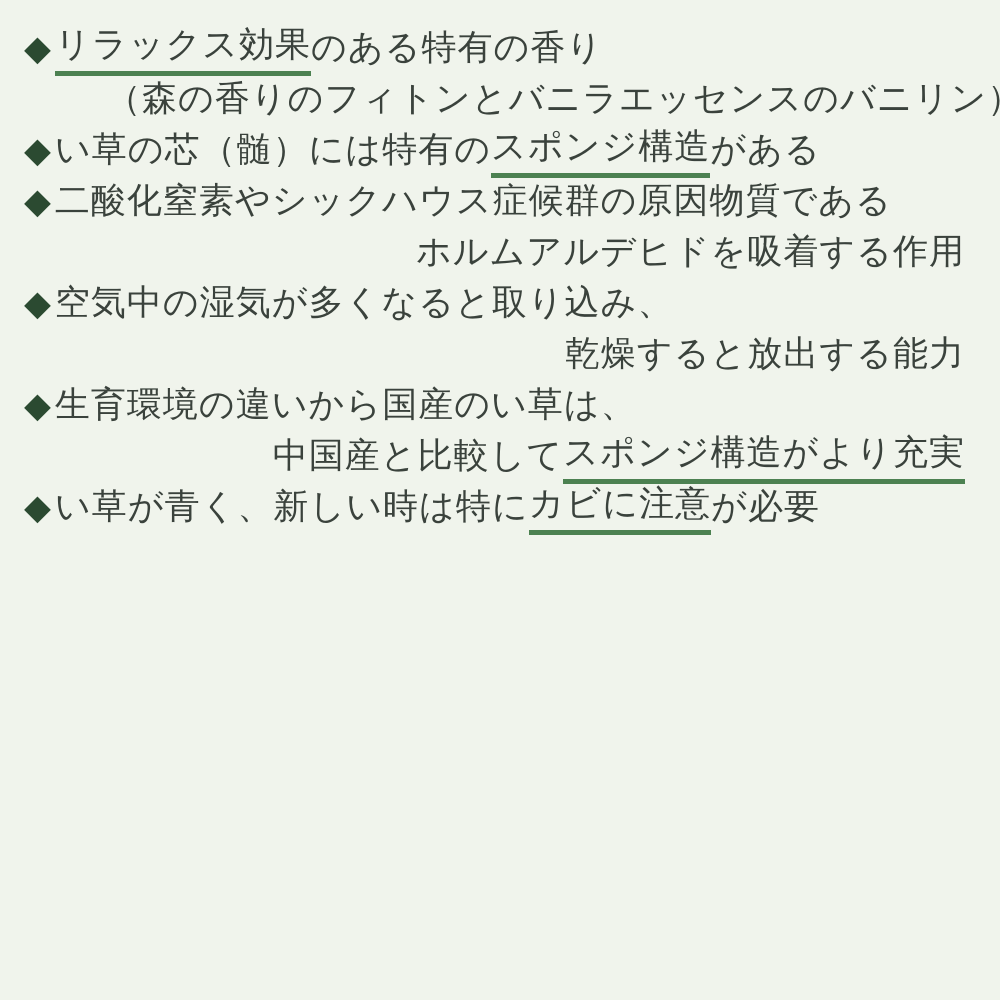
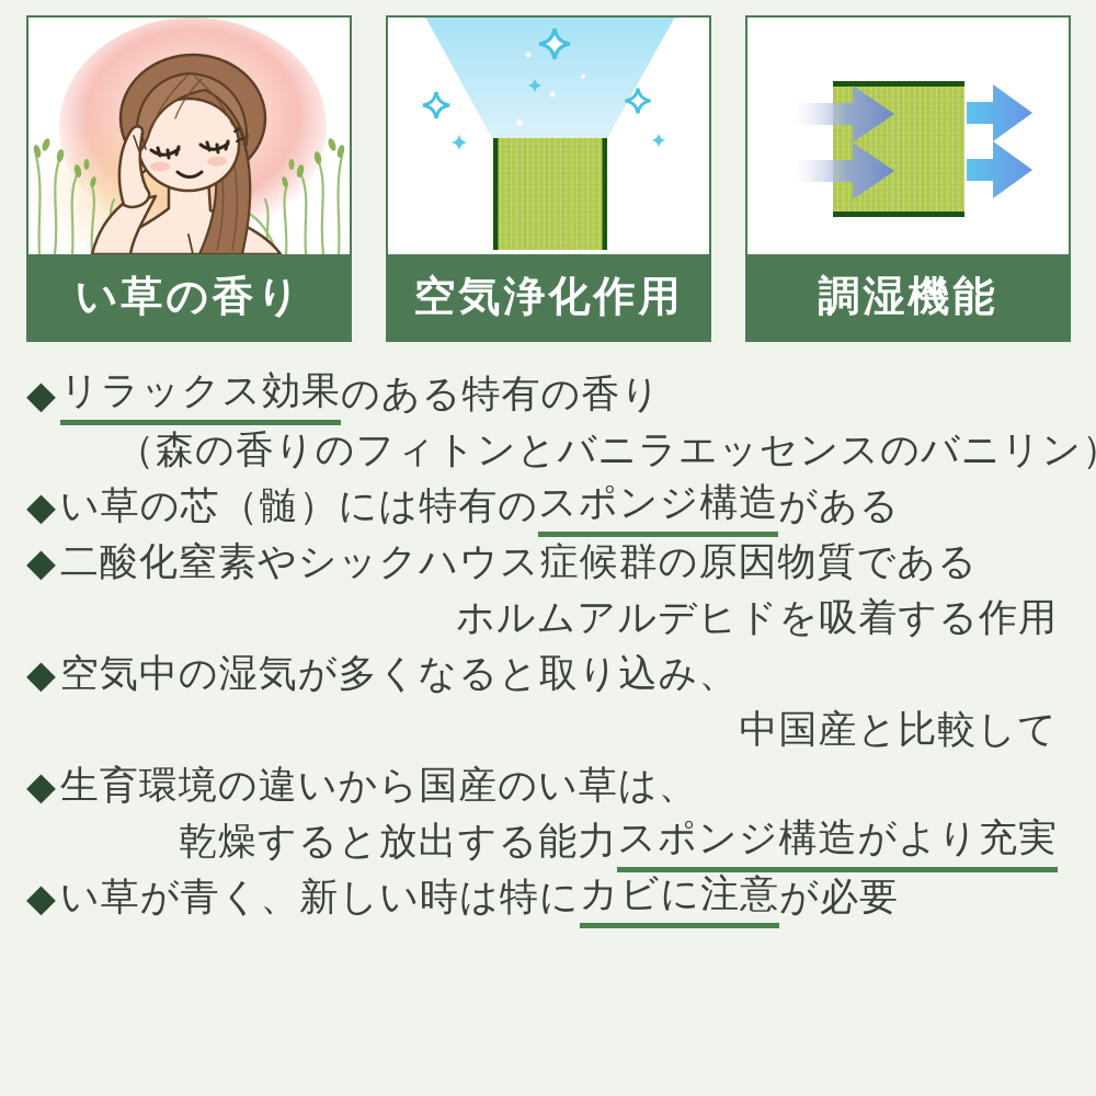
+ い草の香り
+ 空気浄化作用
+ 調湿機能
  ◆
  リラックス効果
  のある特有の香り
  （森の香りのフィトンとバニラエッセンスのバニリン
  ◆
  い草の芯（髄）には特有の
  スポンジ構造
  がある
  ◆
  二酸化窒素やシックハウス症候群の原因物質である
  ホルムアルデヒドを吸着する作用
  ◆
  空気中の湿気が多くなると取り込み、
- 乾燥すると放出する能力
+ 中国産と比較して
  ◆
  生育環境の違いから国産のい草は、
- 中国産と比較して
+ 乾燥すると放出する能力
  スポンジ構造がより充実
  ◆
  い草が青く、新しい時は特に
  カビに注意
  が必要
